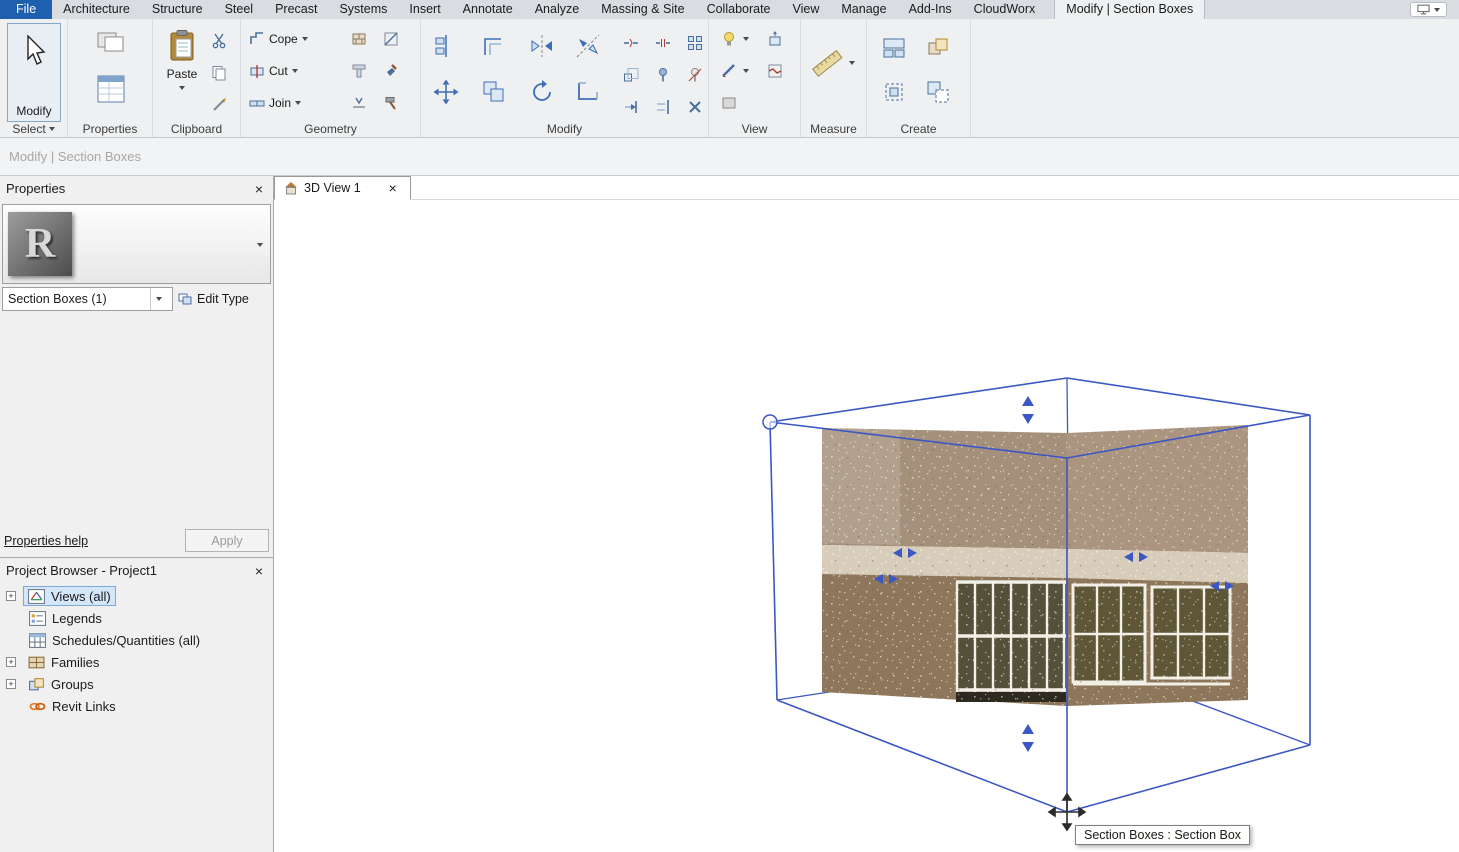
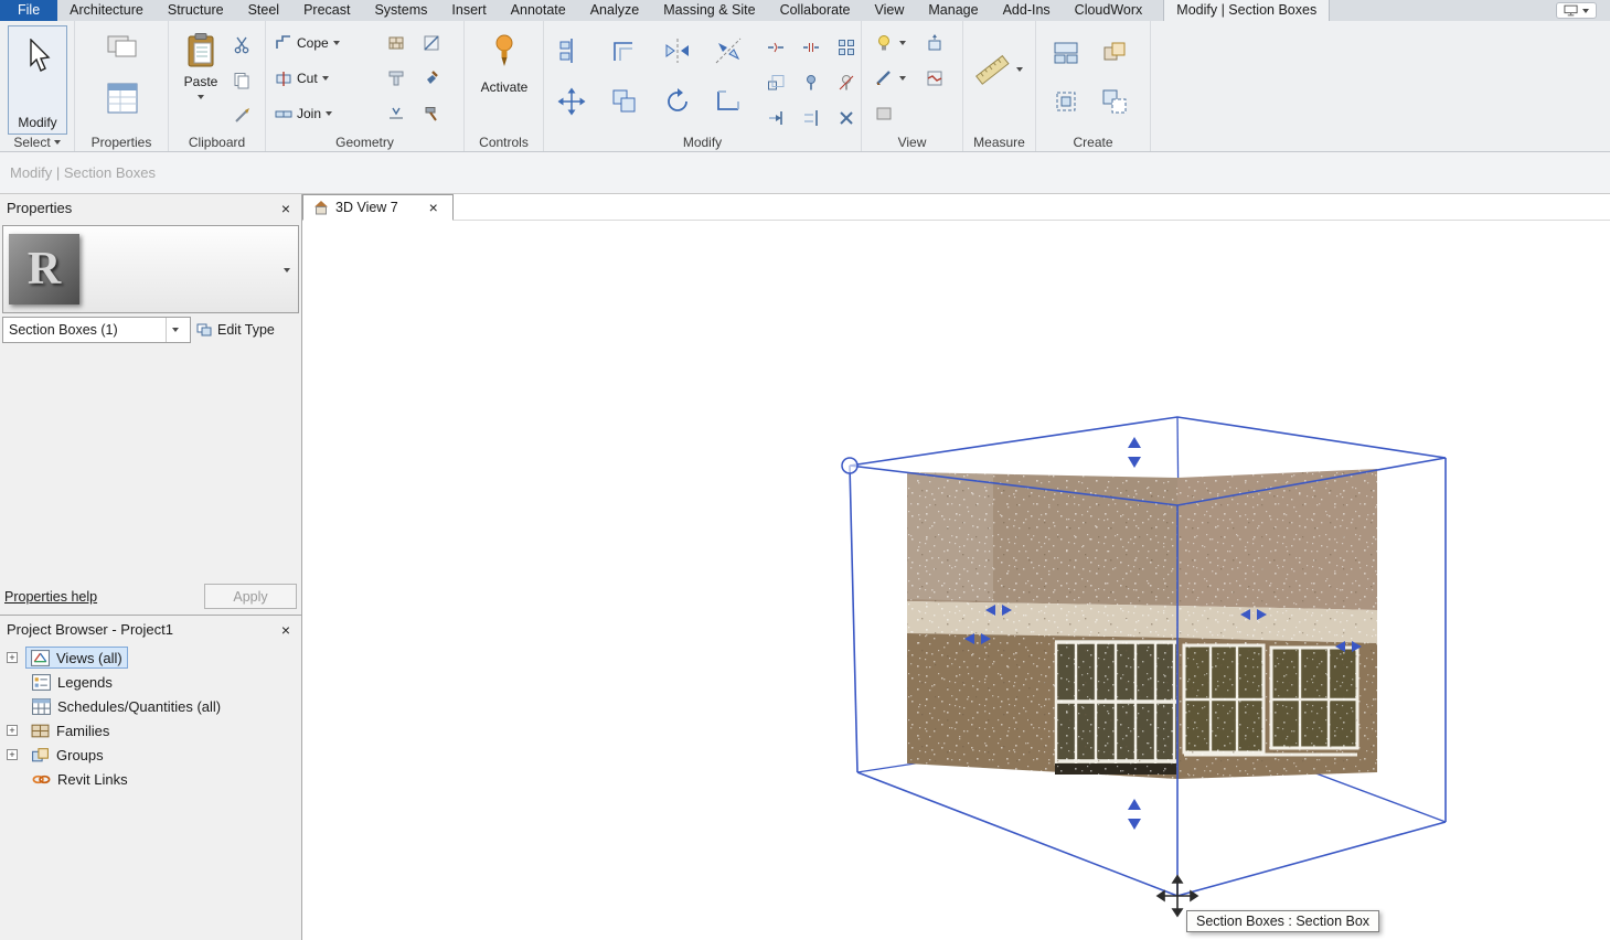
  File
  Architecture
  Structure
  Steel
  Precast
  Systems
  Insert
  Annotate
  Analyze
  Massing & Site
  Collaborate
  View
  Manage
  Add-Ins
  CloudWorx
  Modify | Section Boxes
  Modify
  Select
  Properties
  Paste
  Clipboard
  Cope
  Cut
  Join
  Geometry
+ Activate
+ Controls
  Modify
  View
  Measure
  Create
  Modify | Section Boxes
  Properties
  ×
  R
  Section Boxes (1)
  Edit Type
  Properties help
  Apply
  Project Browser - Project1
  ×
  +
  Views (all)
  Legends
  Schedules/Quantities (all)
  +
  Families
  +
  Groups
  Revit Links
- 3D View 1
+ 3D View 7
  ×
  Section Boxes : Section Box
